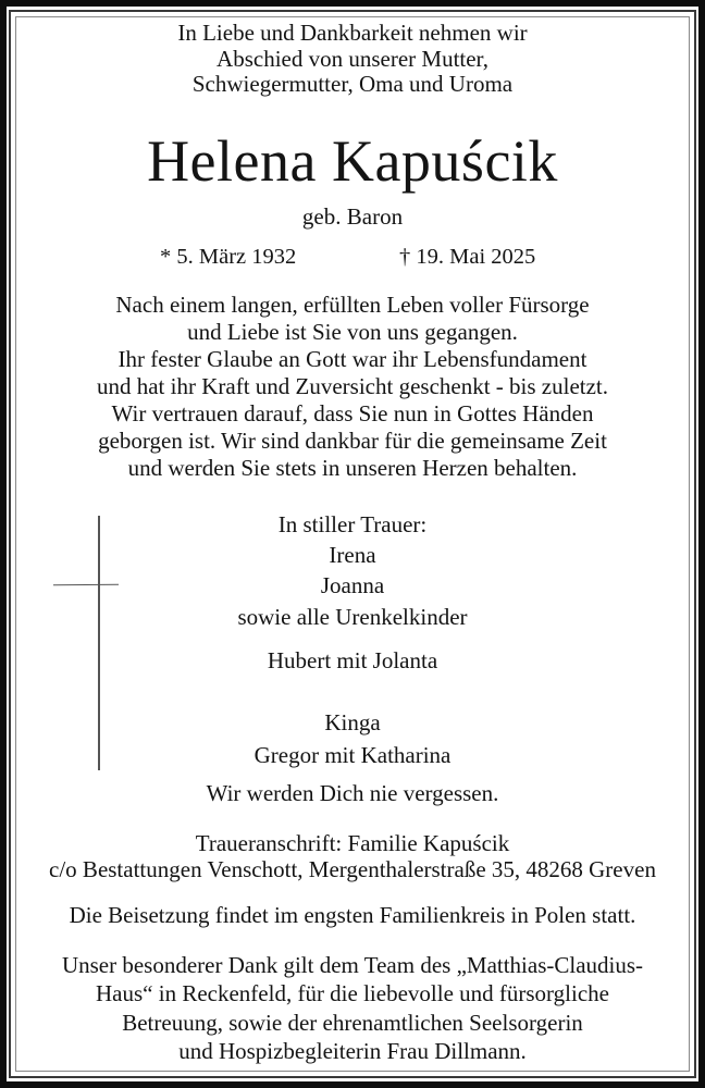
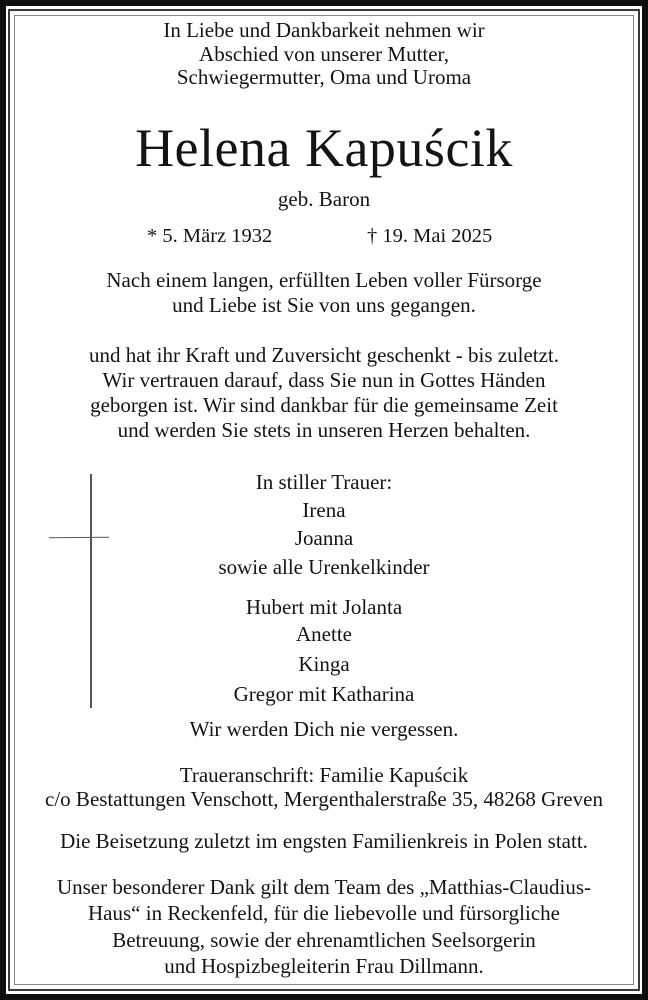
  In Liebe und Dankbarkeit nehmen wir
  Abschied von unserer Mutter,
  Schwiegermutter, Oma und Uroma
  Helena Kapuścik
  geb. Baron
  * 5. März 1932
  † 19. Mai 2025
  Nach einem langen, erfüllten Leben voller Fürsorge
  und Liebe ist Sie von uns gegangen.
- Ihr fester Glaube an Gott war ihr Lebensfundament
  und hat ihr Kraft und Zuversicht geschenkt - bis zuletzt.
  Wir vertrauen darauf, dass Sie nun in Gottes Händen
  geborgen ist. Wir sind dankbar für die gemeinsame Zeit
  und werden Sie stets in unseren Herzen behalten.
  In stiller Trauer:
  Irena
  Joanna
  sowie alle Urenkelkinder
  Hubert mit Jolanta
+ Anette
  Kinga
  Gregor mit Katharina
  Wir werden Dich nie vergessen.
  Traueranschrift: Familie Kapuścik
  c/o Bestattungen Venschott, Mergenthalerstraße 35, 48268 Greven
- Die Beisetzung findet im engsten Familienkreis in Polen statt.
+ Die Beisetzung zuletzt im engsten Familienkreis in Polen statt.
  Unser besonderer Dank gilt dem Team des „Matthias-Claudius-
  Haus“ in Reckenfeld, für die liebevolle und fürsorgliche
  Betreuung, sowie der ehrenamtlichen Seelsorgerin
  und Hospizbegleiterin Frau Dillmann.
